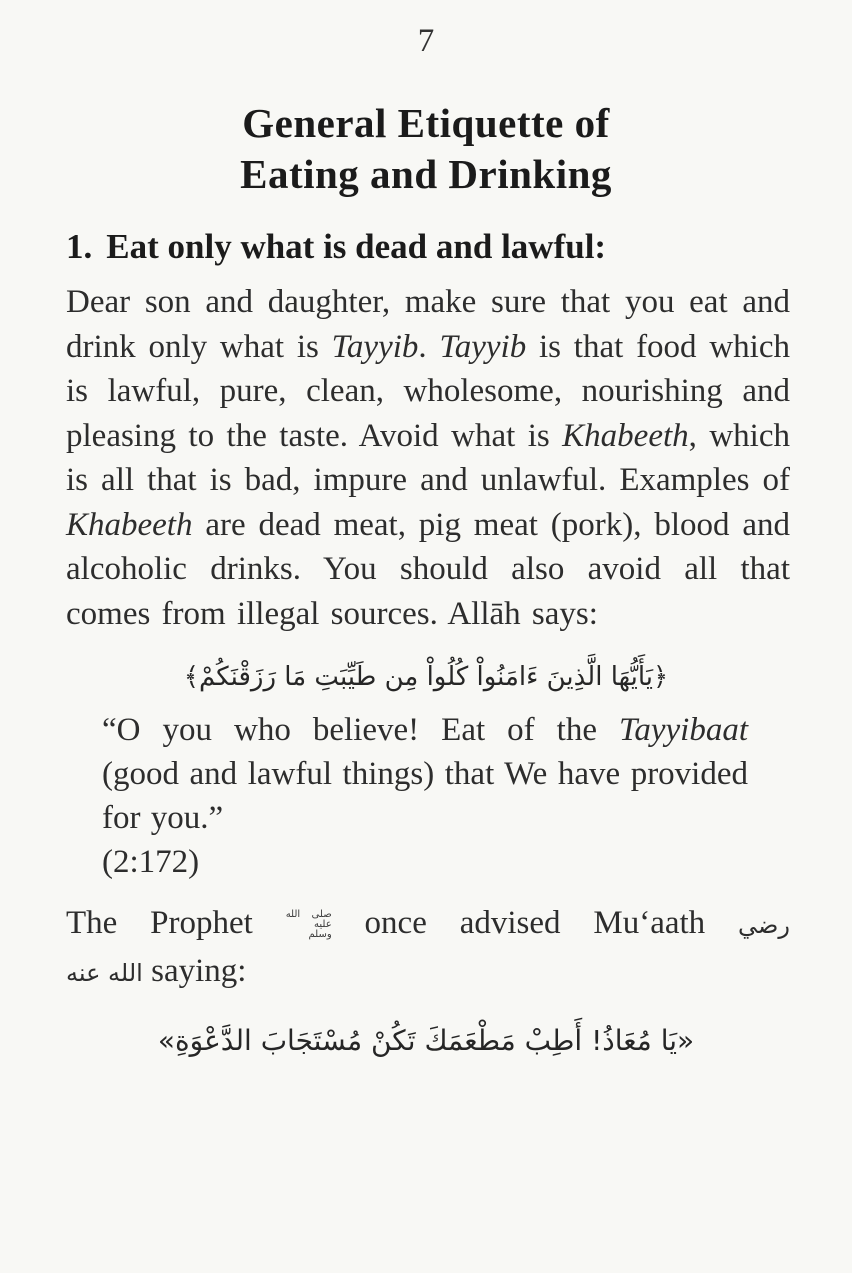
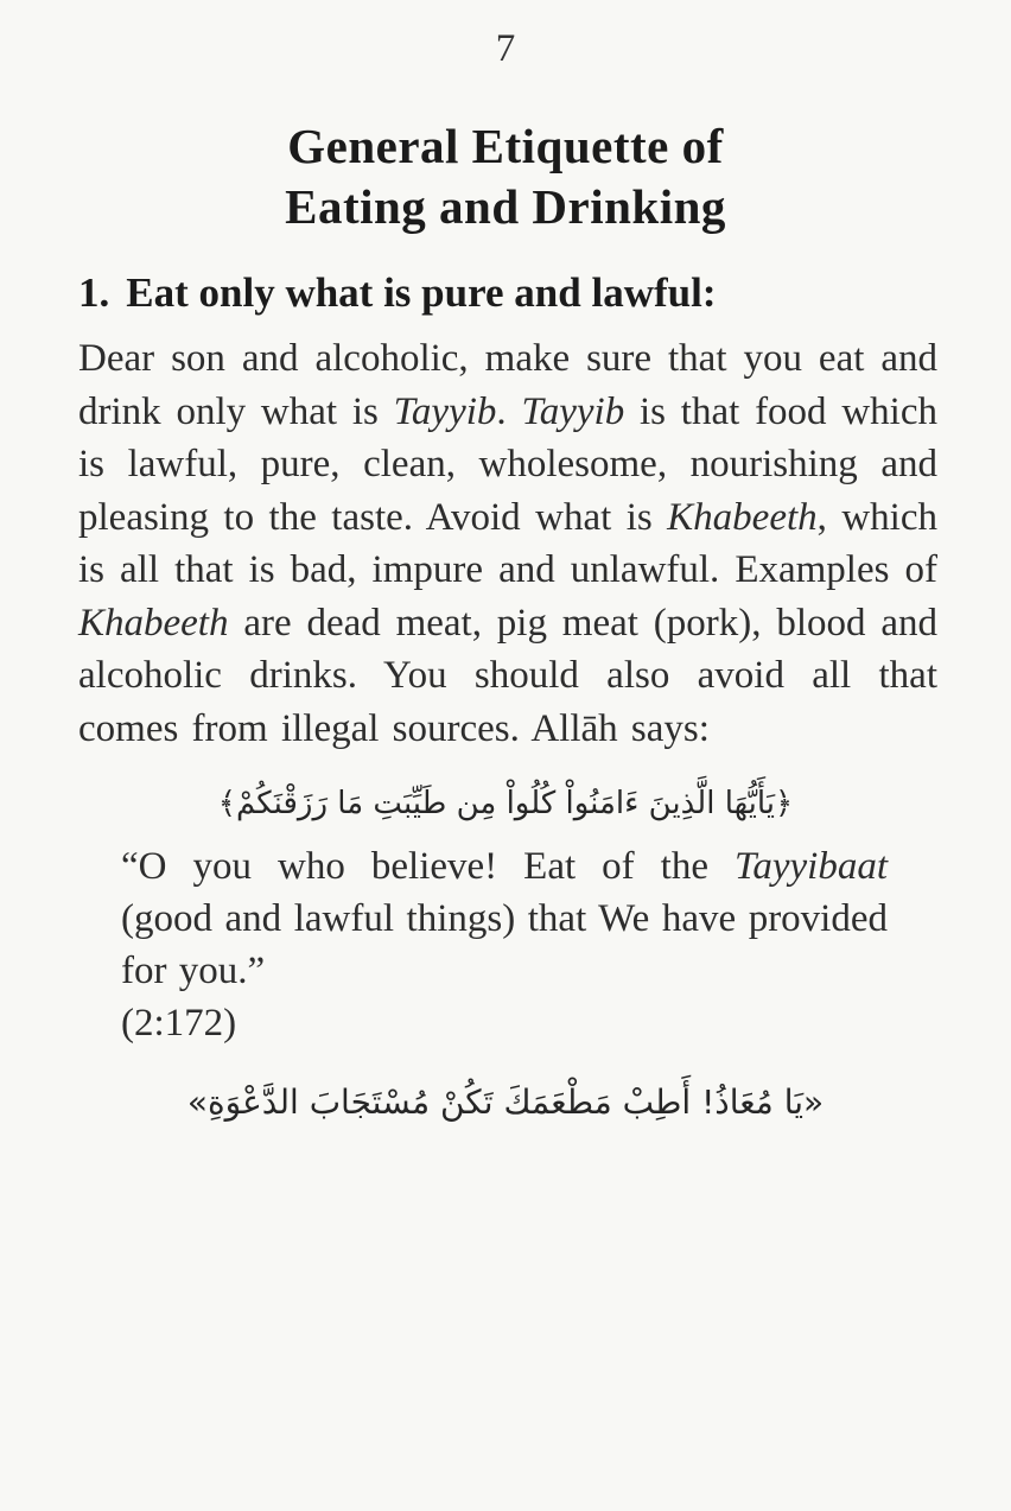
  7
  General Etiquette of
  Eating and Drinking
- 1. Eat only what is dead and lawful:
+ 1. Eat only what is pure and lawful:
- Dear son and daughter, make sure that you eat and drink only what is Tayyib. Tayyib is that food which is lawful, pure, clean, wholesome, nourishing and pleasing to the taste. Avoid what is Khabeeth, which is all that is bad, impure and unlawful. Examples of Khabeeth are dead meat, pig meat (pork), blood and alcoholic drinks. You should also avoid all that comes from illegal sources. Allāh says:
+ Dear son and alcoholic, make sure that you eat and drink only what is Tayyib. Tayyib is that food which is lawful, pure, clean, wholesome, nourishing and pleasing to the taste. Avoid what is Khabeeth, which is all that is bad, impure and unlawful. Examples of Khabeeth are dead meat, pig meat (pork), blood and alcoholic drinks. You should also avoid all that comes from illegal sources. Allāh says:
  ﴿يَأَيُّهَا الَّذِينَ ءَامَنُواْ كُلُواْ مِن طَيِّبَتِ مَا رَزَقْنَكُمْ﴾
  “O you who believe! Eat of the Tayyibaat (good and lawful things) that We have provided for you.”
  (2:172)
- The Prophet صلى الله
- عليه
- وسلم once advised Mu‘aath رضي
- الله عنه saying:
  «يَا مُعَاذُ! أَطِبْ مَطْعَمَكَ تَكُنْ مُسْتَجَابَ الدَّعْوَةِ»
